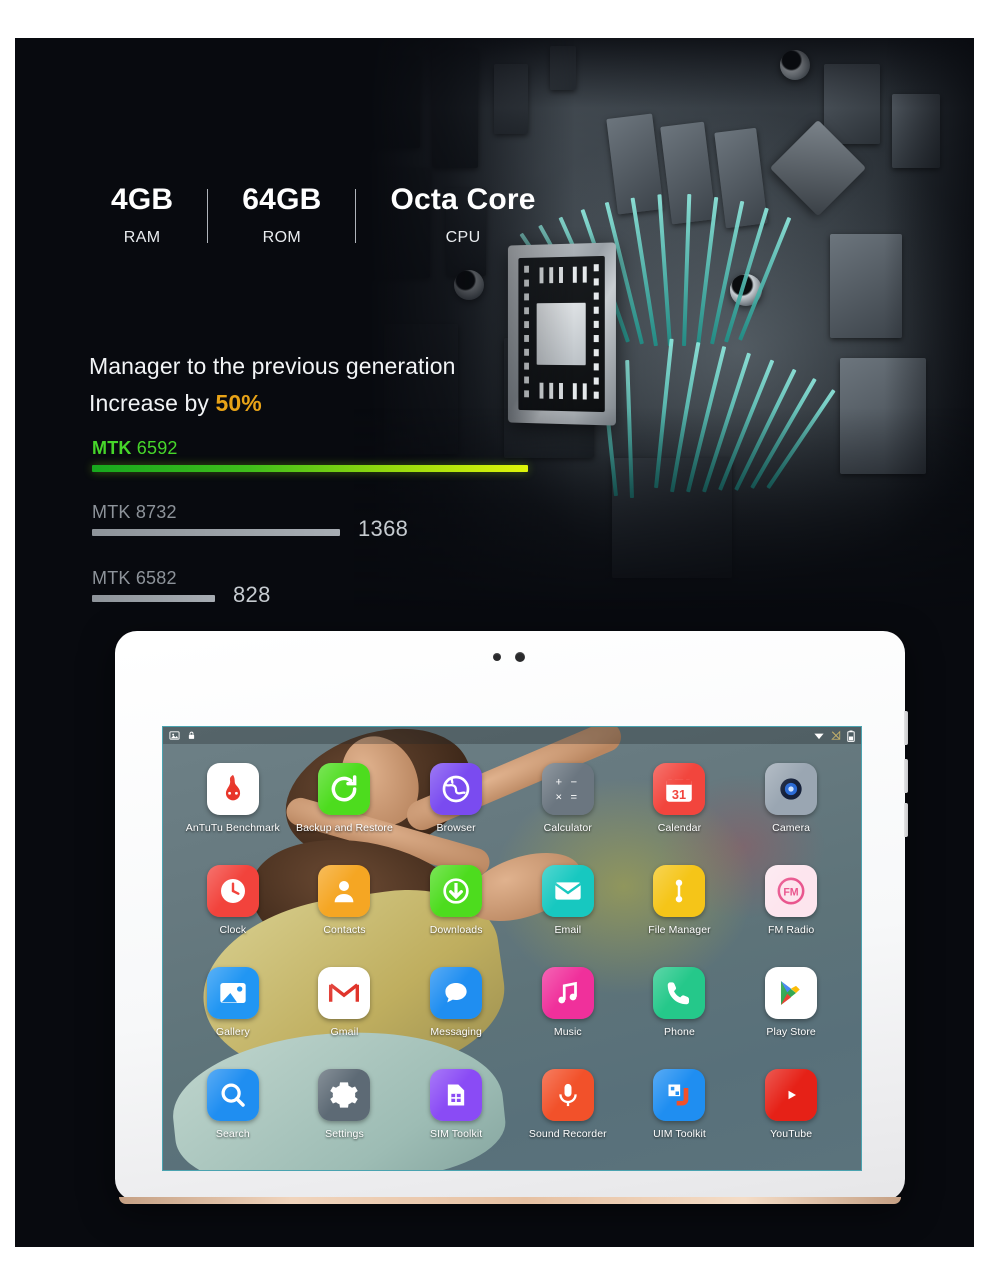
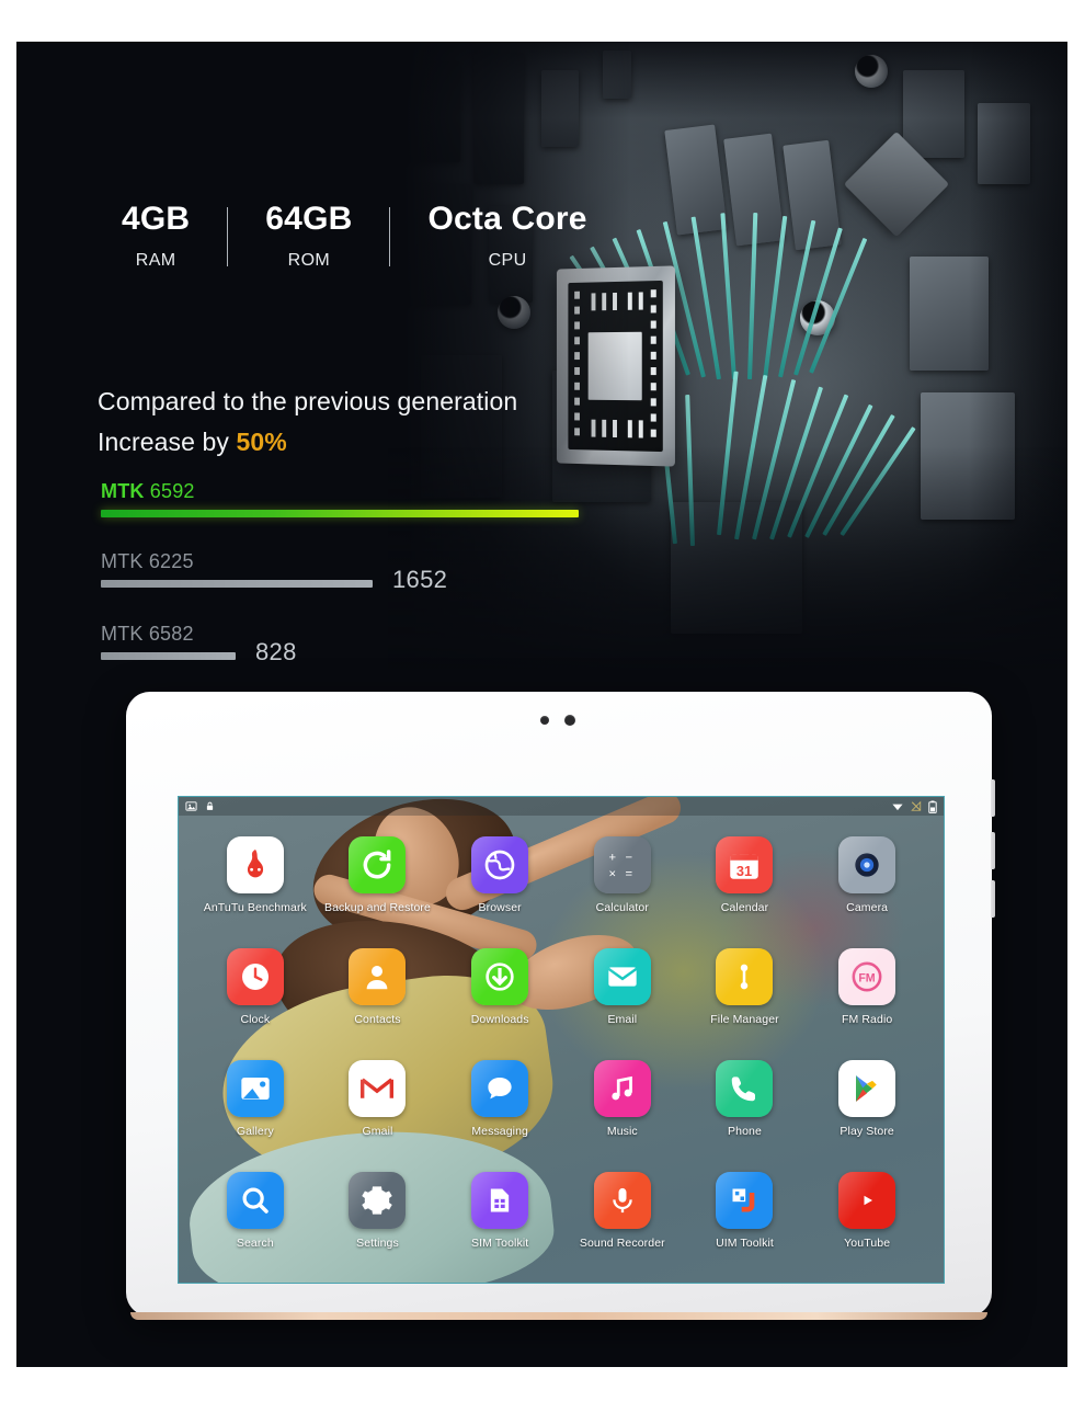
  4GB
  RAM
  64GB
  ROM
  Octa Core
  CPU
- Manager to the previous generation
+ Compared to the previous generation
  Increase by 50%
  MTK 6592
- MTK 8732
+ MTK 6225
- 1368
+ 1652
  MTK 6582
  828
  AnTuTu Benchmark
  Backup and Restore
  Browser
  Calculator
  Calendar
  Camera
  Clock
  Contacts
  Downloads
  Email
  File Manager
  FM Radio
  Gallery
  Gmail
  Messaging
  Music
  Phone
  Play Store
  Search
  Settings
  SIM Toolkit
  Sound Recorder
  UIM Toolkit
  YouTube
